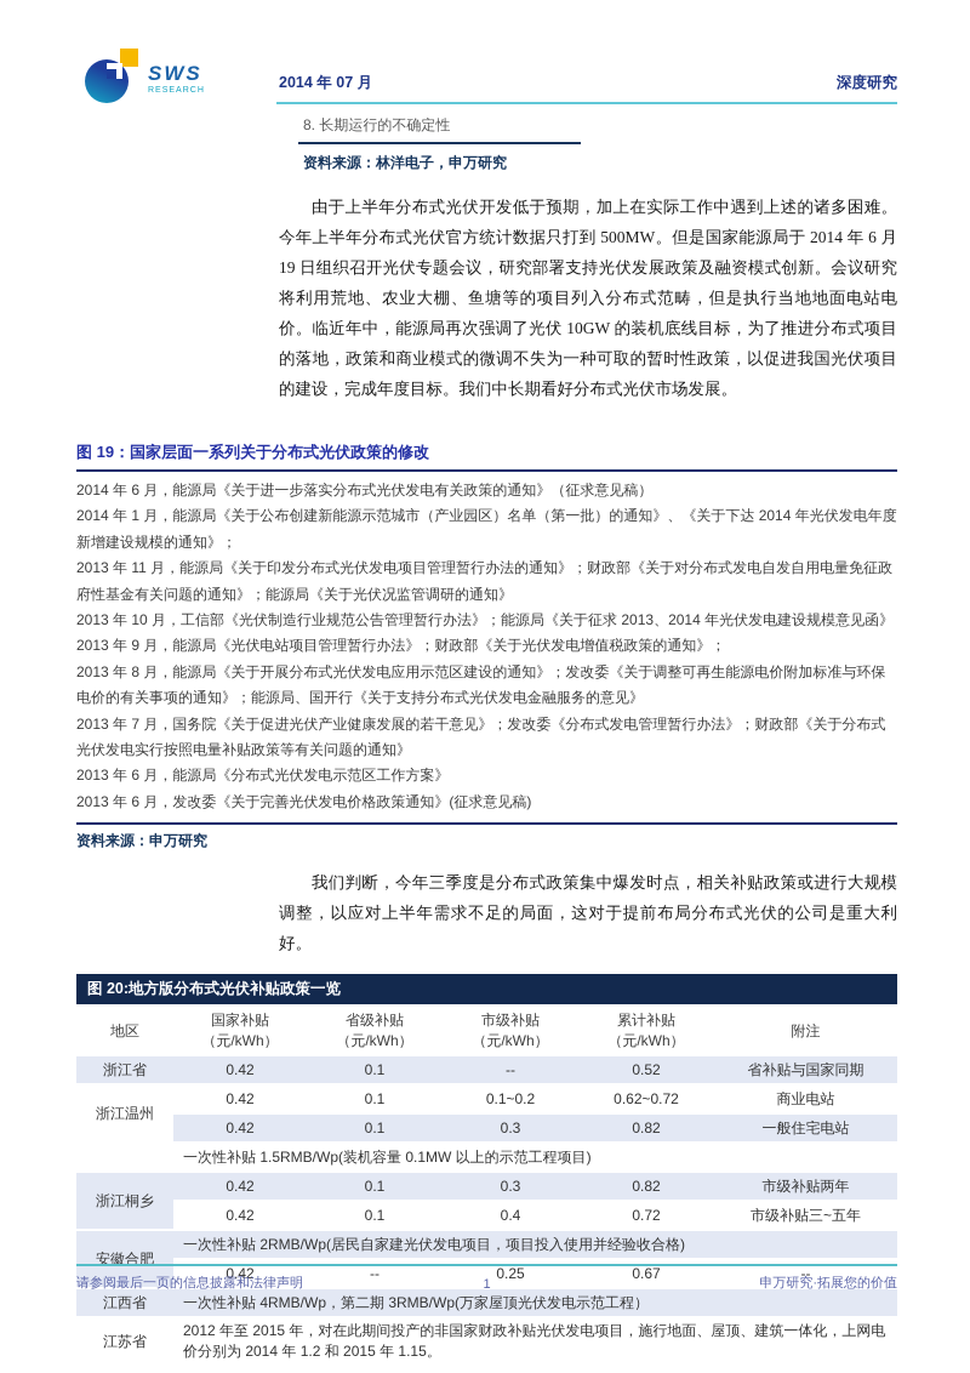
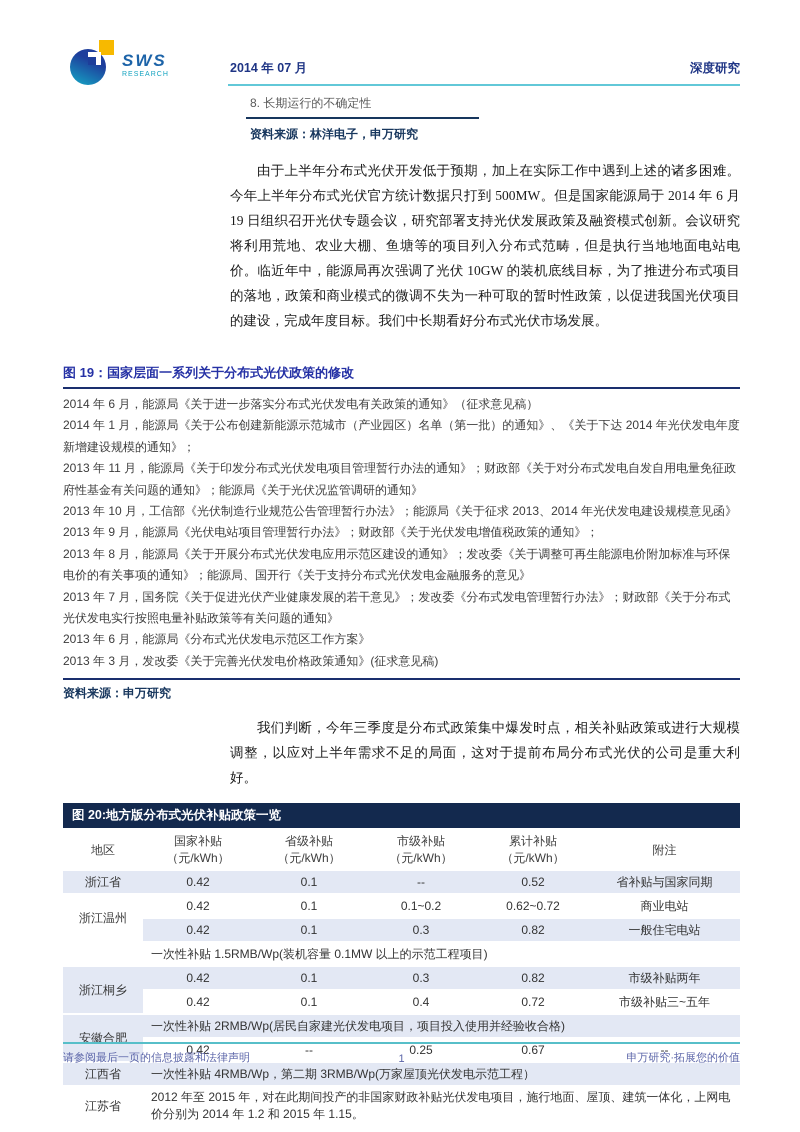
  SWS
  2014 年 07 月
  深度研究
  8. 长期运行的不确定性
  资料来源：林洋电子，申万研究
  由于上半年分布式光伏开发低于预期，加上在实际工作中遇到上述的诸多困难。今年上半年分布式光伏官方统计数据只打到 500MW。但是国家能源局于 2014 年 6 月 19 日组织召开光伏专题会议，研究部署支持光伏发展政策及融资模式创新。会议研究将利用荒地、农业大棚、鱼塘等的项目列入分布式范畴，但是执行当地地面电站电价。临近年中，能源局再次强调了光伏 10GW 的装机底线目标，为了推进分布式项目的落地，政策和商业模式的微调不失为一种可取的暂时性政策，以促进我国光伏项目的建设，完成年度目标。我们中长期看好分布式光伏市场发展。
  图 19：国家层面一系列关于分布式光伏政策的修改
  2014 年 6 月，能源局《关于进一步落实分布式光伏发电有关政策的通知》（征求意见稿）
  2014 年 1 月，能源局《关于公布创建新能源示范城市（产业园区）名单（第一批）的通知》、《关于下达 2014 年光伏发电年度新增建设规模的通知》；
  2013 年 11 月，能源局《关于印发分布式光伏发电项目管理暂行办法的通知》；财政部《关于对分布式发电自发自用电量免征政府性基金有关问题的通知》；能源局《关于光伏况监管调研的通知》
  2013 年 10 月，工信部《光伏制造行业规范公告管理暂行办法》；能源局《关于征求 2013、2014 年光伏发电建设规模意见函》
  2013 年 9 月，能源局《光伏电站项目管理暂行办法》；财政部《关于光伏发电增值税政策的通知》；
  2013 年 8 月，能源局《关于开展分布式光伏发电应用示范区建设的通知》；发改委《关于调整可再生能源电价附加标准与环保电价的有关事项的通知》；能源局、国开行《关于支持分布式光伏发电金融服务的意见》
  2013 年 7 月，国务院《关于促进光伏产业健康发展的若干意见》；发改委《分布式发电管理暂行办法》；财政部《关于分布式光伏发电实行按照电量补贴政策等有关问题的通知》
  2013 年 6 月，能源局《分布式光伏发电示范区工作方案》
- 2013 年 6 月，发改委《关于完善光伏发电价格政策通知》(征求意见稿)
+ 2013 年 3 月，发改委《关于完善光伏发电价格政策通知》(征求意见稿)
  资料来源：申万研究
  我们判断，今年三季度是分布式政策集中爆发时点，相关补贴政策或进行大规模调整，以应对上半年需求不足的局面，这对于提前布局分布式光伏的公司是重大利好。
  图 20:地方版分布式光伏补贴政策一览
  地区	国家补贴（元/kWh）	省级补贴（元/kWh）	市级补贴（元/kWh）	累计补贴（元/kWh）	附注
  浙江省	0.42	0.1	--	0.52	省补贴与国家同期
  浙江温州	0.42	0.1	0.1~0.2	0.62~0.72	商业电站
  0.42	0.1	0.3	0.82	一般住宅电站
  	一次性补贴 1.5RMB/Wp(装机容量 0.1MW 以上的示范工程项目)
  浙江桐乡	0.42	0.1	0.3	0.82	市级补贴两年
  0.42	0.1	0.4	0.72	市级补贴三~五年
  安徽合肥	一次性补贴 2RMB/Wp(居民自家建光伏发电项目，项目投入使用并经验收合格)
  0.42	--	0.25	0.67	--
  江西省	一次性补贴 4RMB/Wp，第二期 3RMB/Wp(万家屋顶光伏发电示范工程）
  江苏省	2012 年至 2015 年，对在此期间投产的非国家财政补贴光伏发电项目，施行地面、屋顶、建筑一体化，上网电价分别为 2014 年 1.2 和 2015 年 1.15。
  请参阅最后一页的信息披露和法律声明
  1
  申万研究·拓展您的价值
